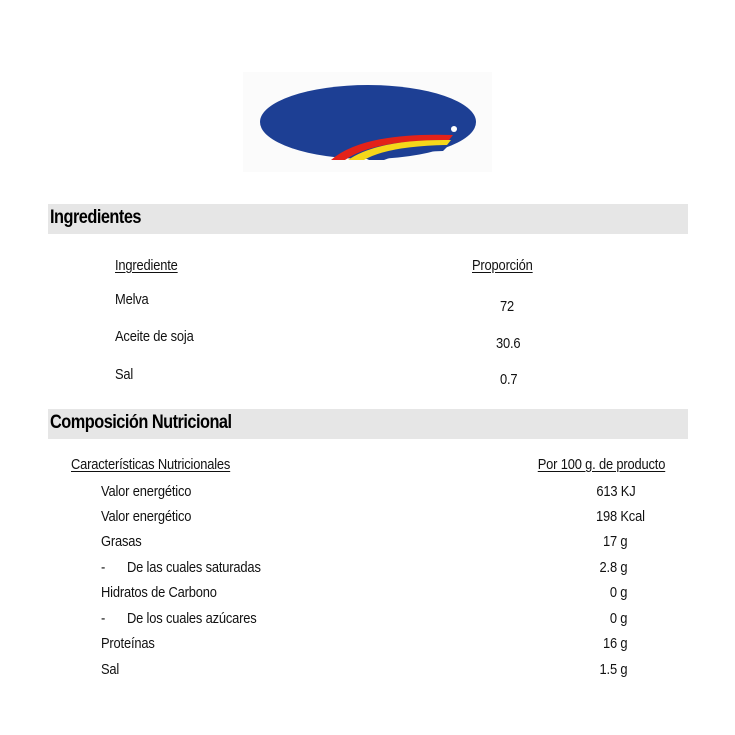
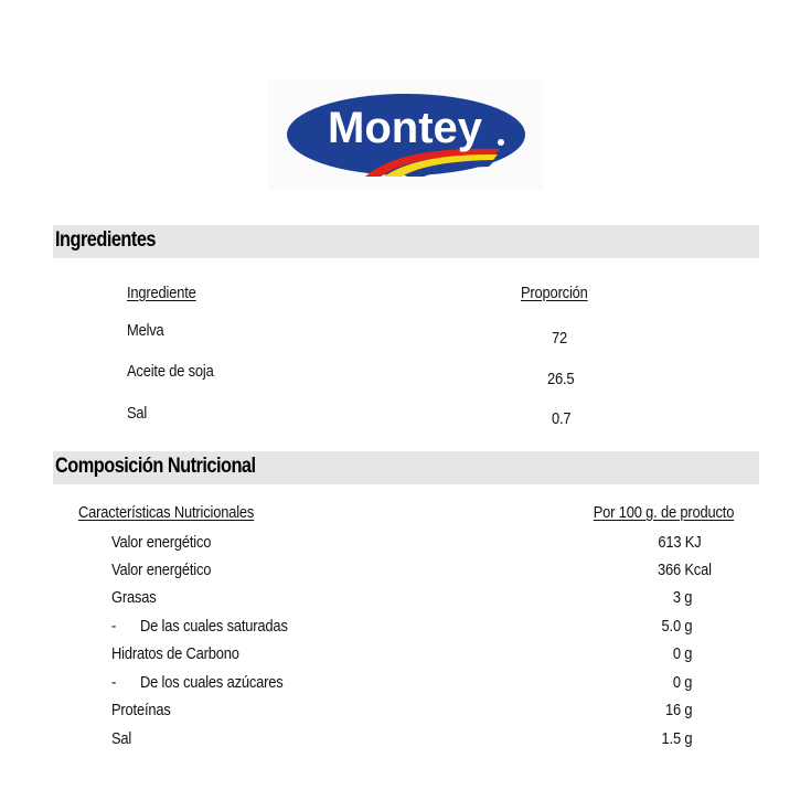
+ Montey
  Ingredientes
  Ingrediente
  Proporción
  Melva
  72
  Aceite de soja
- 30.6
+ 26.5
  Sal
  0.7
  Composición Nutricional
  Características Nutricionales
  Por 100 g. de producto
  Valor energético
  613 KJ
  Valor energético
- 198 Kcal
+ 366 Kcal
  Grasas
- 17 g
+ 3 g
  -
  De las cuales saturadas
- 2.8 g
+ 5.0 g
  Hidratos de Carbono
  0 g
  -
  De los cuales azúcares
  0 g
  Proteínas
  16 g
  Sal
  1.5 g
